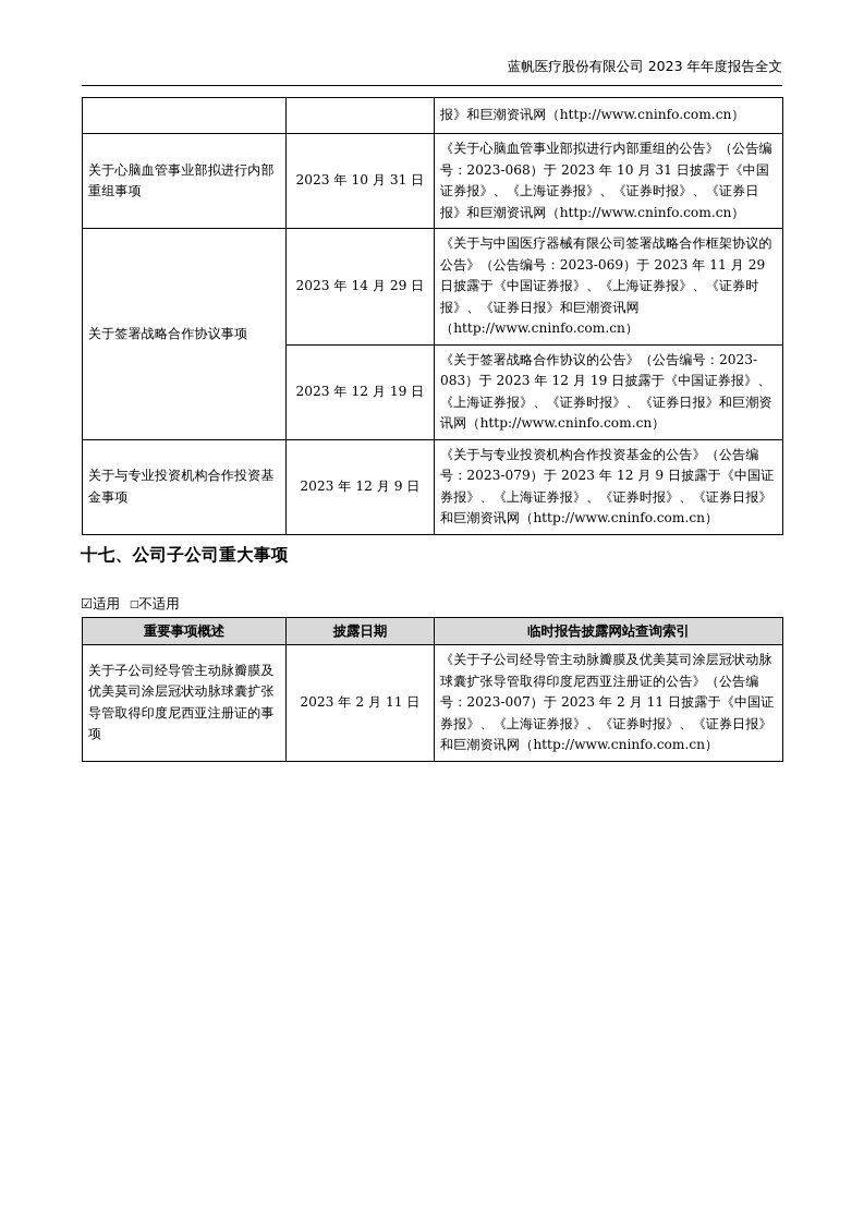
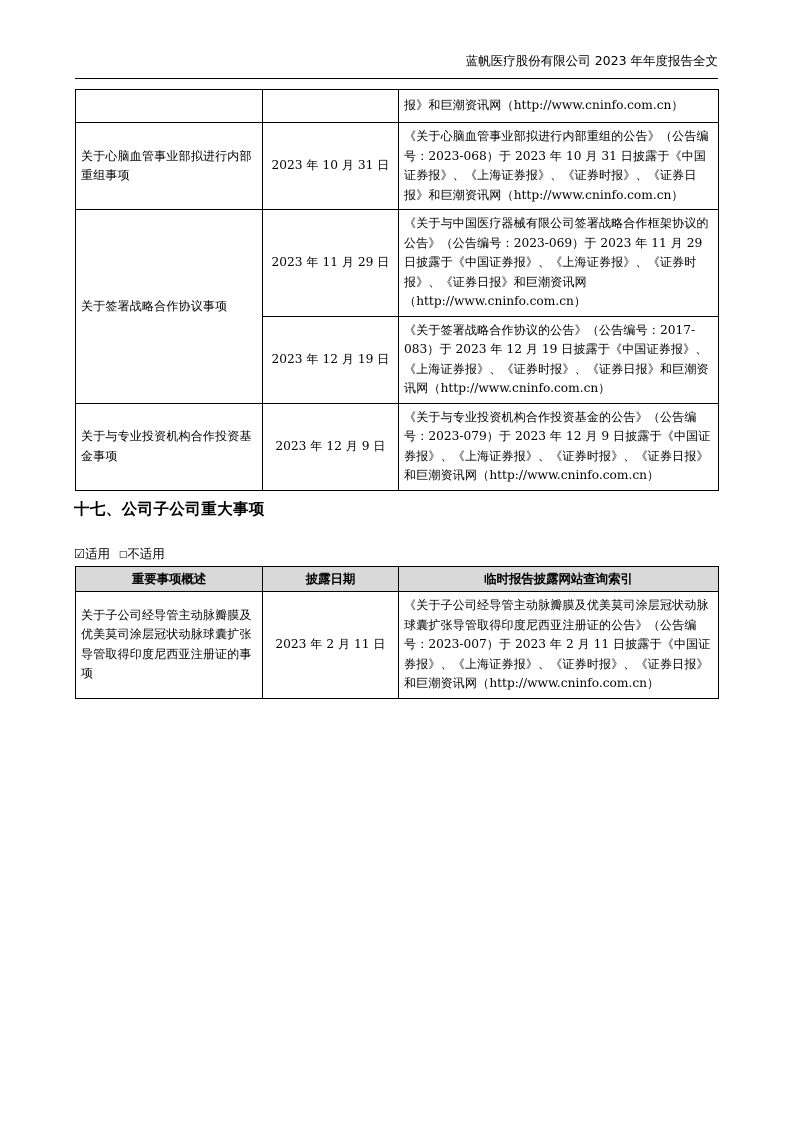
  蓝帆医疗股份有限公司 2023 年年度报告全文
  		报》和巨潮资讯网（http://www.cninfo.com.cn）
  关于心脑血管事业部拟进行内部重组事项	2023 年 10 月 31 日	《关于心脑血管事业部拟进行内部重组的公告》（公告编号：2023-068）于 2023 年 10 月 31 日披露于《中国证券报》、《上海证券报》、《证券时报》、《证券日报》和巨潮资讯网（http://www.cninfo.com.cn）
- 关于签署战略合作协议事项	2023 年 14 月 29 日	《关于与中国医疗器械有限公司签署战略合作框架协议的公告》（公告编号：2023-069）于 2023 年 11 月 29 日披露于《中国证券报》、《上海证券报》、《证券时报》、《证券日报》和巨潮资讯网（http://www.cninfo.com.cn）
+ 关于签署战略合作协议事项	2023 年 11 月 29 日	《关于与中国医疗器械有限公司签署战略合作框架协议的公告》（公告编号：2023-069）于 2023 年 11 月 29 日披露于《中国证券报》、《上海证券报》、《证券时报》、《证券日报》和巨潮资讯网（http://www.cninfo.com.cn）
- 2023 年 12 月 19 日	《关于签署战略合作协议的公告》（公告编号：2023-083）于 2023 年 12 月 19 日披露于《中国证券报》、《上海证券报》、《证券时报》、《证券日报》和巨潮资讯网（http://www.cninfo.com.cn）
+ 2023 年 12 月 19 日	《关于签署战略合作协议的公告》（公告编号：2017-083）于 2023 年 12 月 19 日披露于《中国证券报》、《上海证券报》、《证券时报》、《证券日报》和巨潮资讯网（http://www.cninfo.com.cn）
  关于与专业投资机构合作投资基金事项	2023 年 12 月 9 日	《关于与专业投资机构合作投资基金的公告》（公告编号：2023-079）于 2023 年 12 月 9 日披露于《中国证券报》、《上海证券报》、《证券时报》、《证券日报》和巨潮资讯网（http://www.cninfo.com.cn）
  十七、公司子公司重大事项
  ☑适用 □不适用
  重要事项概述	披露日期	临时报告披露网站查询索引
  关于子公司经导管主动脉瓣膜及优美莫司涂层冠状动脉球囊扩张导管取得印度尼西亚注册证的事项	2023 年 2 月 11 日	《关于子公司经导管主动脉瓣膜及优美莫司涂层冠状动脉球囊扩张导管取得印度尼西亚注册证的公告》（公告编号：2023-007）于 2023 年 2 月 11 日披露于《中国证券报》、《上海证券报》、《证券时报》、《证券日报》和巨潮资讯网（http://www.cninfo.com.cn）
